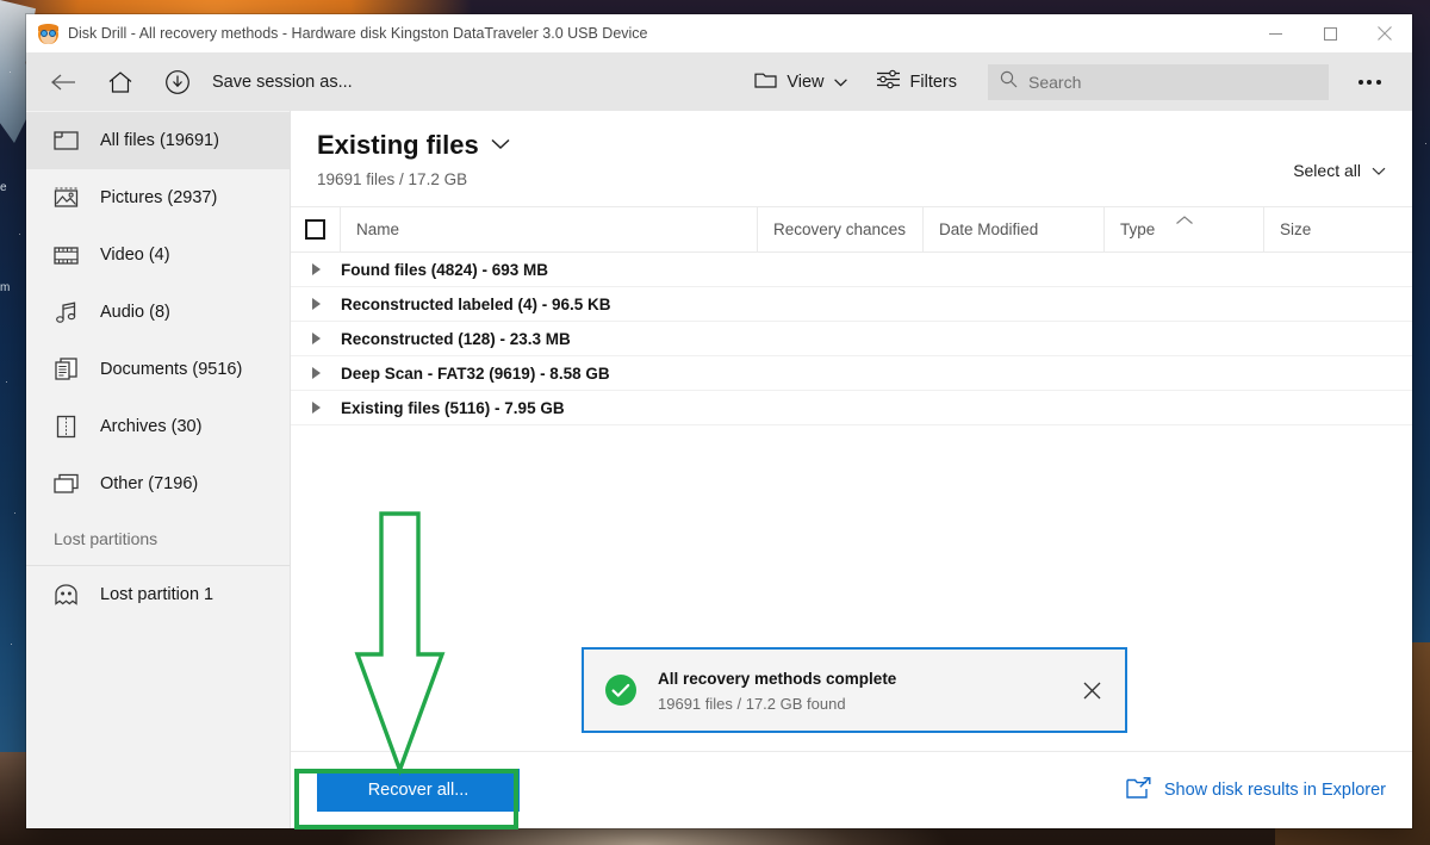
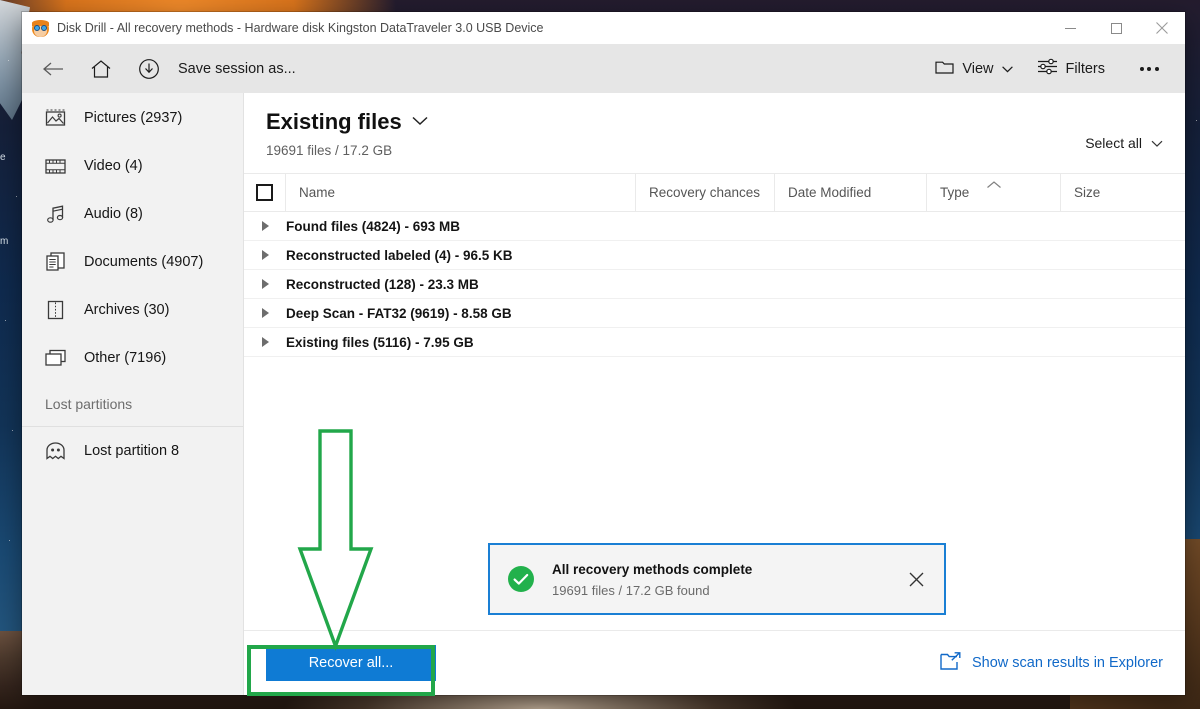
  e
  m
  Disk Drill - All recovery methods - Hardware disk Kingston DataTraveler 3.0 USB Device
  Save session as...
  View
  Filters
- Search
- All files (19691)
  Pictures (2937)
  Video (4)
  Audio (8)
- Documents (9516)
+ Documents (4907)
  Archives (30)
  Other (7196)
  Lost partitions
- Lost partition 1
+ Lost partition 8
  Existing files
  19691 files / 17.2 GB
  Select all
  Name
  Recovery chances
  Date Modified
  Type
  Size
  Found files (4824) - 693 MB
  Reconstructed labeled (4) - 96.5 KB
  Reconstructed (128) - 23.3 MB
  Deep Scan - FAT32 (9619) - 8.58 GB
  Existing files (5116) - 7.95 GB
  All recovery methods complete
  19691 files / 17.2 GB found
  Recover all...
- Show disk results in Explorer
+ Show scan results in Explorer
